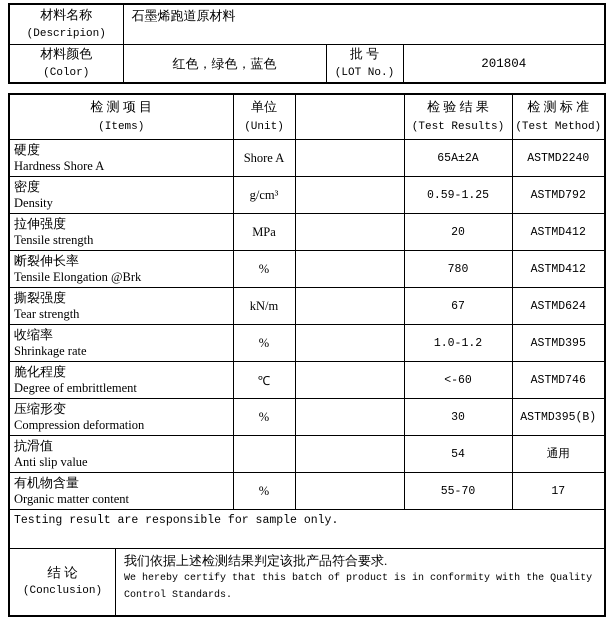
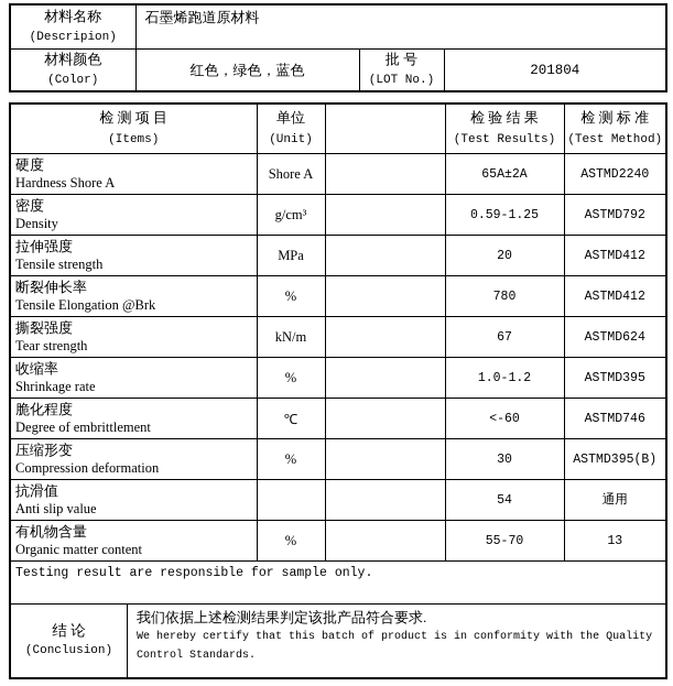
  材料名称 (Descripion)	石墨烯跑道原材料
  材料颜色 (Color)	红色，绿色，蓝色	批 号 (LOT No.)	201804
  检 测 项 目 (Items)	单位 (Unit)		检 验 结 果 (Test Results)	检 测 标 准 (Test Method)
  硬度 Hardness Shore A	Shore A		65A±2A	ASTMD2240
  密度 Density	g/cm³		0.59-1.25	ASTMD792
  拉伸强度 Tensile strength	MPa		20	ASTMD412
  断裂伸长率 Tensile Elongation @Brk	%		780	ASTMD412
  撕裂强度 Tear strength	kN/m		67	ASTMD624
  收缩率 Shrinkage rate	%		1.0-1.2	ASTMD395
  脆化程度 Degree of embrittlement	℃		<-60	ASTMD746
  压缩形变 Compression deformation	%		30	ASTMD395(B)
  抗滑值 Anti slip value			54	通用
- 有机物含量 Organic matter content	%		55-70	17
+ 有机物含量 Organic matter content	%		55-70	13
  Testing result are responsible for sample only.
  结 论
  (Conclusion)
  我们依据上述检测结果判定该批产品符合要求.
  We hereby certify that this batch of product is in conformity with the Quality Control Standards.
